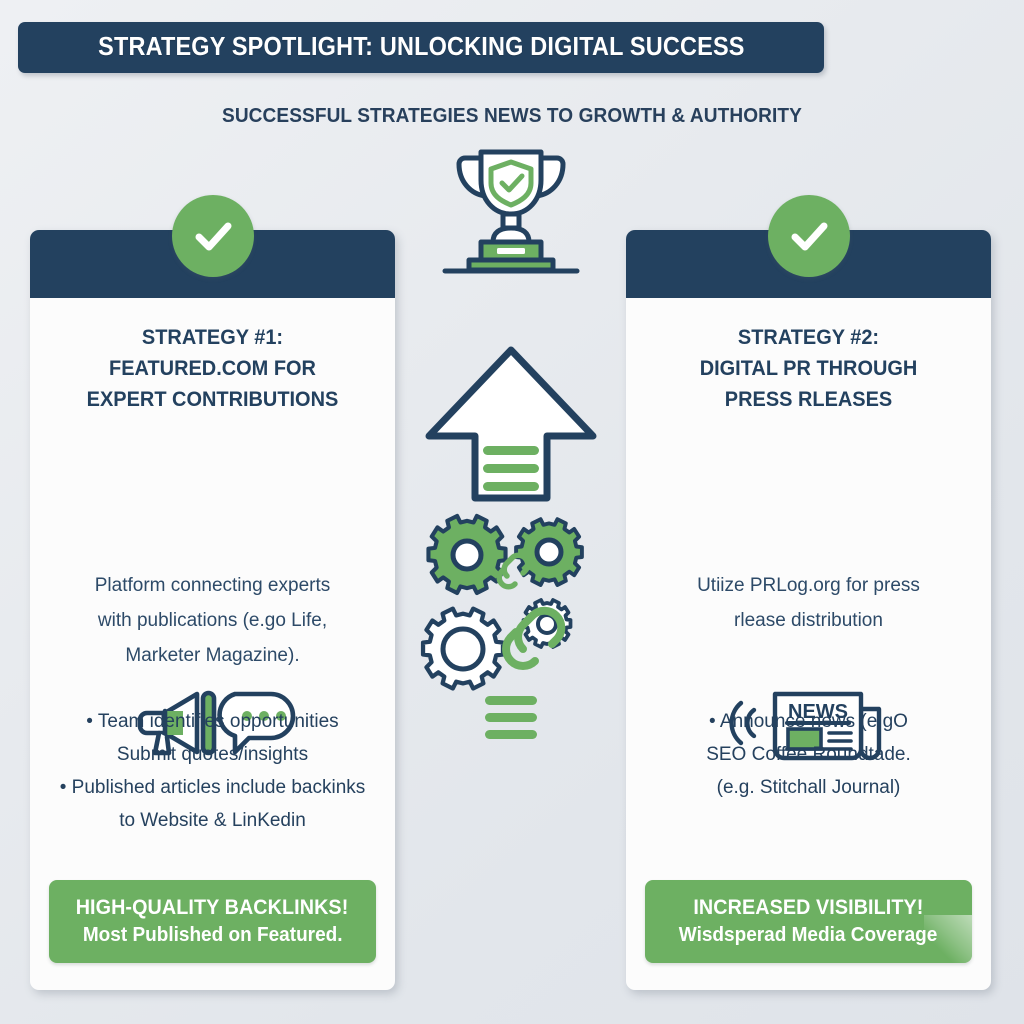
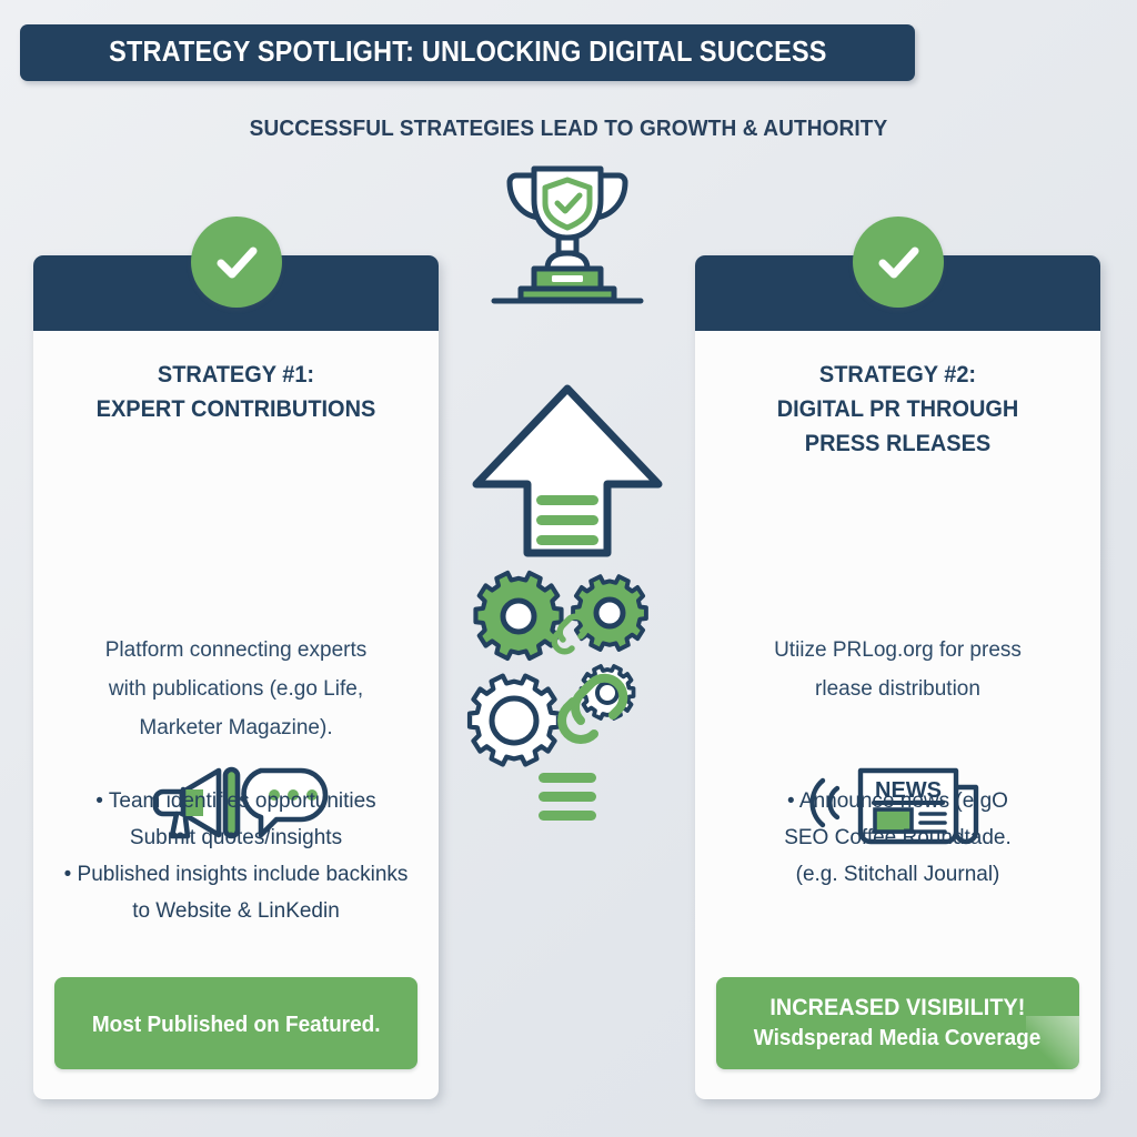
  STRATEGY SPOTLIGHT: UNLOCKING DIGITAL SUCCESS
- SUCCESSFUL STRATEGIES NEWS TO GROWTH & AUTHORITY
+ SUCCESSFUL STRATEGIES LEAD TO GROWTH & AUTHORITY
  STRATEGY #1:
- FEATURED.COM FOR
  EXPERT CONTRIBUTIONS
  Platform connecting experts
  with publications (e.go Life,
  Marketer Magazine).
  • Team identifies opportunities
  Submit quotes/insights
- • Published articles include backinks
+ • Published insights include backinks
  to Website & LinKedin
- HIGH-QUALITY BACKLINKS!
  Most Published on Featured.
  STRATEGY #2:
  DIGITAL PR THROUGH
  PRESS RLEASES
  NEWS
  Utiize PRLog.org for press
  rlease distribution
  • Announce news (e.gO
  SEO Coffee Roundtade.
  (e.g. Stitchall Journal)
  INCREASED VISIBILITY!
  Wisdsperad Media Coverag
